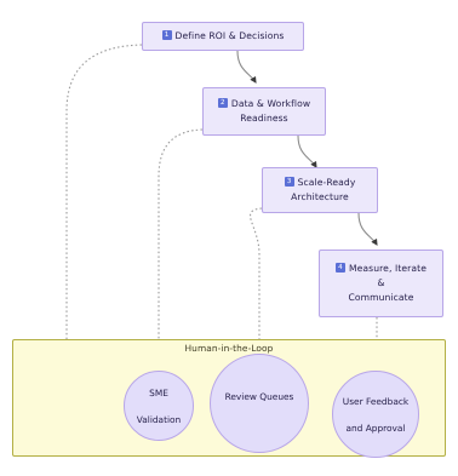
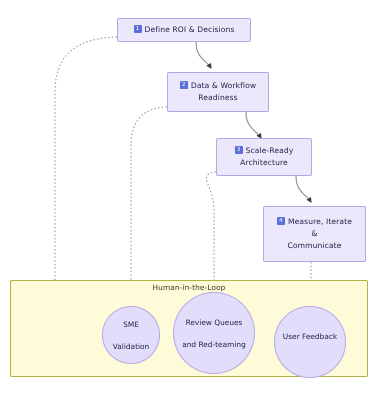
  Human-in-the-Loop
  Define ROI & Decisions
  Data & Workflow
  Readiness
  Scale-Ready
  Architecture
  Measure, Iterate
  &
  Communicate
  SME
  Validation
  Review Queues
+ and Red-teaming
  User Feedback
- and Approval
